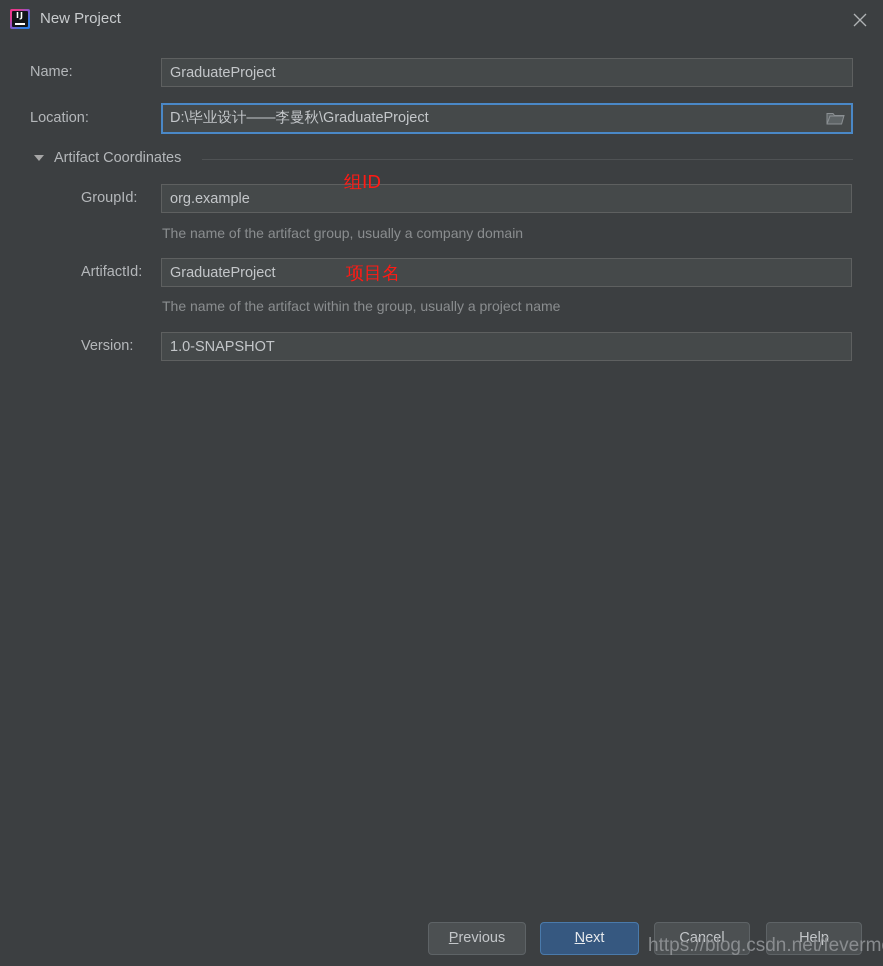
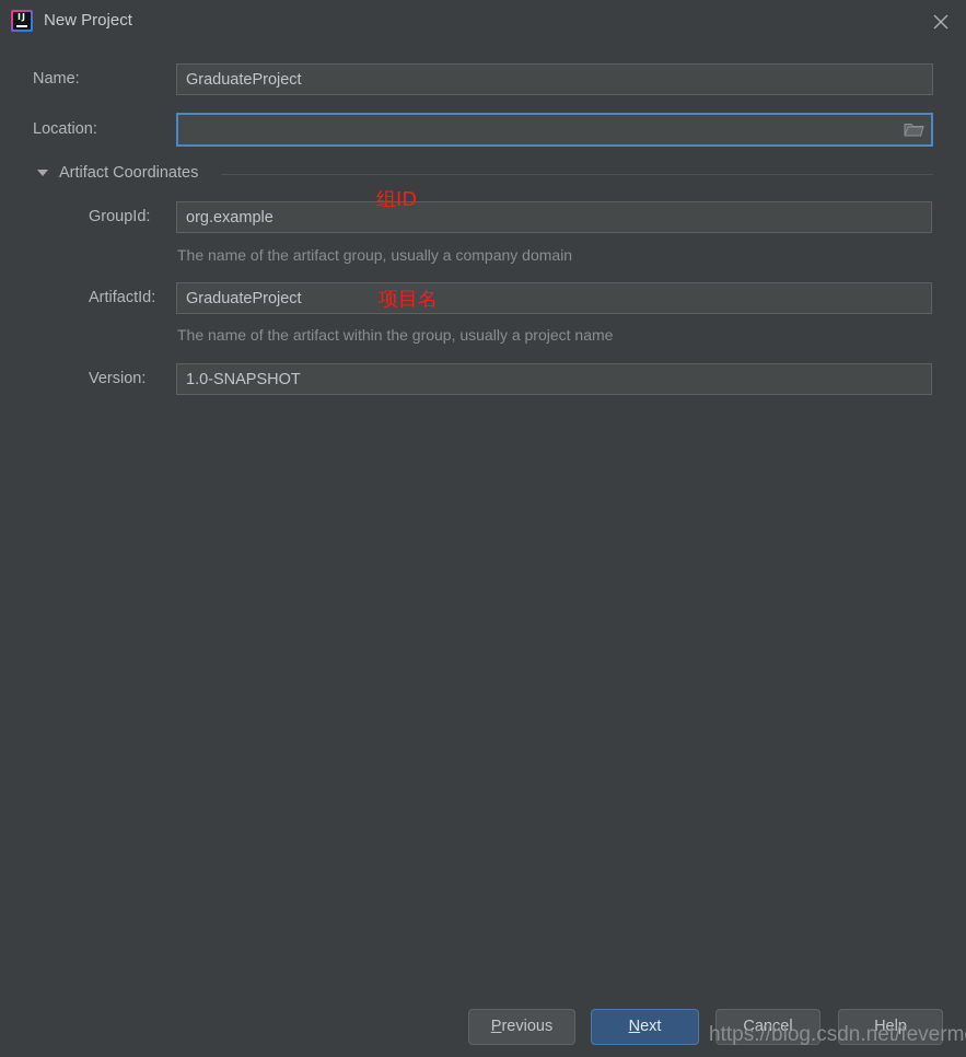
  IJ
  New Project
  Name:
  GraduateProject
  Location:
- D:\毕业设计——李曼秋\GraduateProject
  Artifact Coordinates
  GroupId:
  org.example
  组ID
  The name of the artifact group, usually a company domain
  ArtifactId:
  GraduateProject
  项目名
  The name of the artifact within the group, usually a project name
  Version:
  1.0-SNAPSHOT
  Previous
  Next
  Cancel
  Help
  https://blog.csdn.net/feverm
